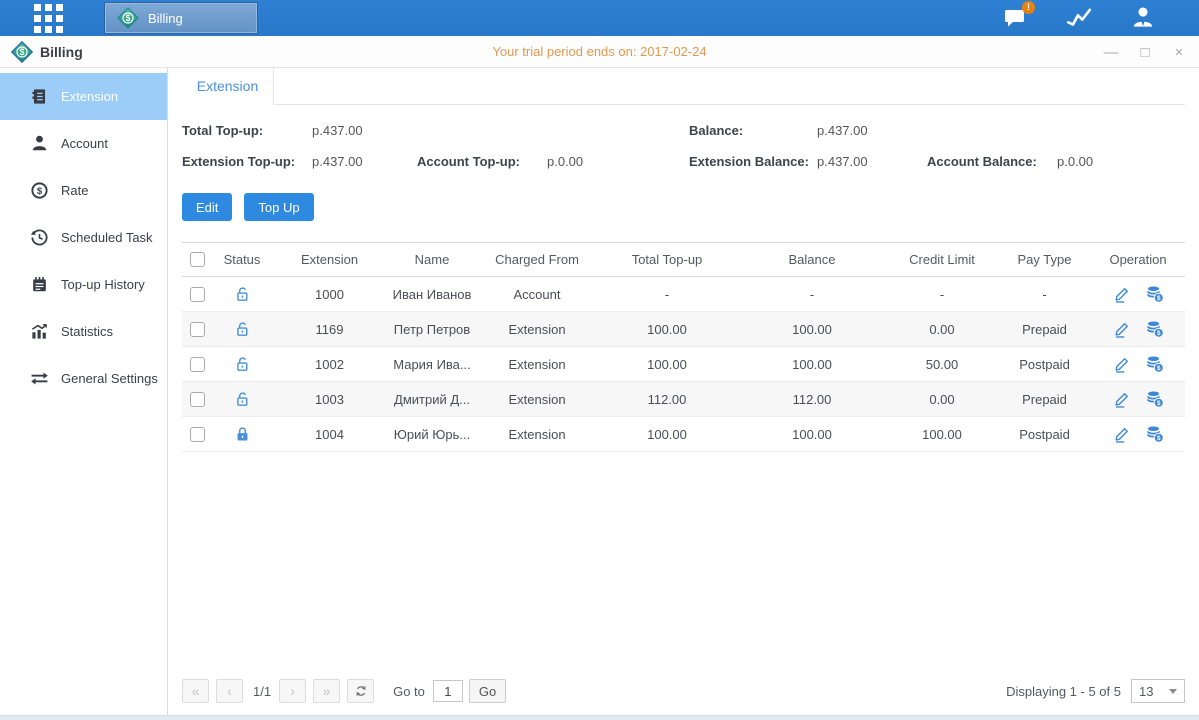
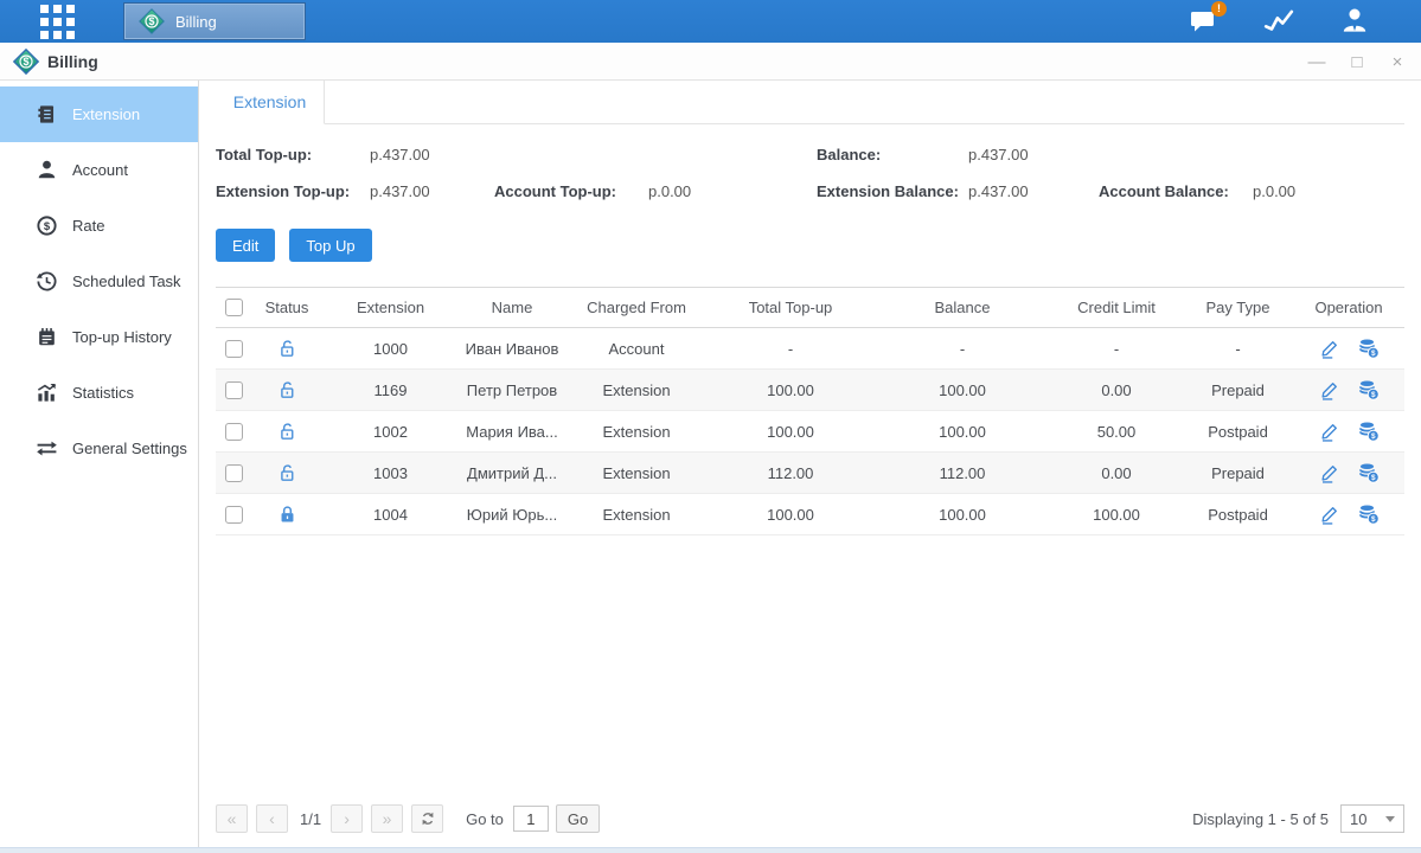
  $
  Billing
  !
  $
  Billing
- Your trial period ends on: 2017-02-24
  —
  □
  ×
  Extension
  Account
  $
  Rate
  Scheduled Task
  Top-up History
  Statistics
  General Settings
  Extension
  Total Top-up:
  p.437.00
  Balance:
  p.437.00
  Extension Top-up:
  p.437.00
  Account Top-up:
  p.0.00
  Extension Balance:
  p.437.00
  Account Balance:
  p.0.00
  Edit
  Top Up
  Status
  Extension
  Name
  Charged From
  Total Top-up
  Balance
  Credit Limit
  Pay Type
  Operation
  1000
  Иван Иванов
  Account
  -
  -
  -
  -
  1169
  Петр Петров
  Extension
  100.00
  100.00
  0.00
  Prepaid
  1002
  Мария Ива...
  Extension
  100.00
  100.00
  50.00
  Postpaid
  1003
  Дмитрий Д...
  Extension
  112.00
  112.00
  0.00
  Prepaid
  1004
  Юрий Юрь...
  Extension
  100.00
  100.00
  100.00
  Postpaid
  «
  ‹
  1/1
  ›
  »
  Go to
  1
  Go
  Displaying 1 - 5 of 5
- 13
+ 10
